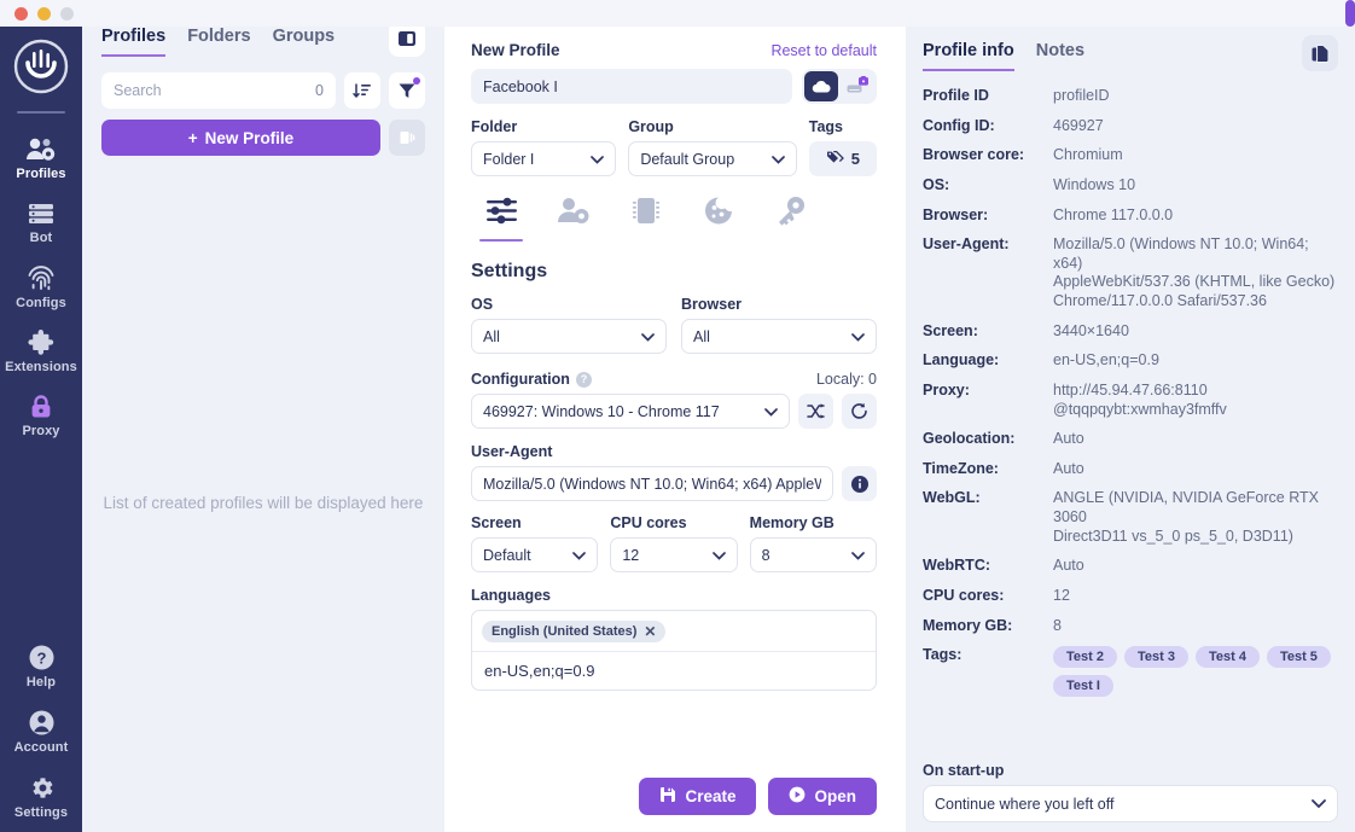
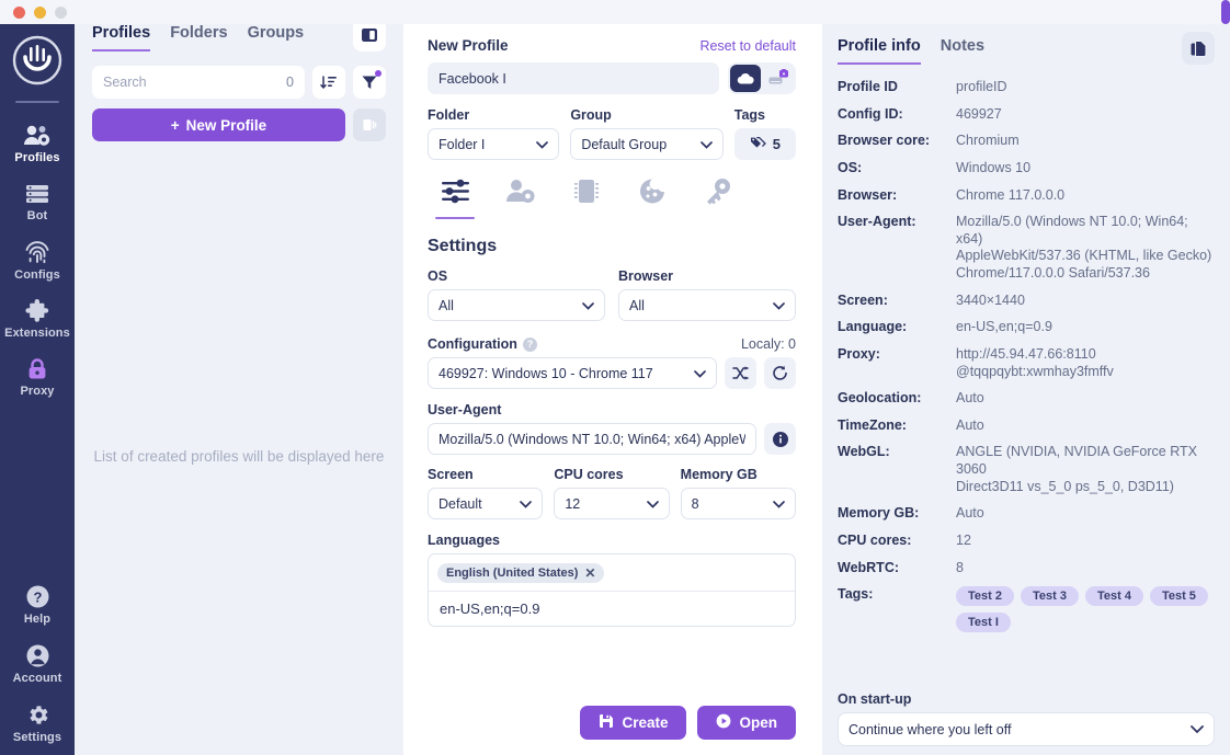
  Profiles
  Bot
  Configs
  Extensions
  Proxy
  ?
  Help
  Account
  Settings
  Profiles
  Folders
  Groups
  Search
  0
  +
  New Profile
  List of created profiles will be displayed here
  New Profile
  Reset to default
  Facebook I
  Folder
  Folder I
  Group
  Default Group
  Tags
  5
  Settings
  OS
  All
  Browser
  All
  Configuration
  ?
  Localy: 0
  469927: Windows 10 - Chrome 117
  User-Agent
  Screen
  Default
  CPU cores
  12
  Memory GB
  8
  Languages
  English (United States)
  ✕
  en-US,en;q=0.9
  Create
  Open
  Profile info
  Notes
  Profile ID
  profileID
  Config ID:
  469927
  Browser core:
  Chromium
  OS:
  Windows 10
  Browser:
  Chrome 117.0.0.0
  User-Agent:
  Mozilla/5.0 (Windows NT 10.0; Win64; x64)
  AppleWebKit/537.36 (KHTML, like Gecko)
  Chrome/117.0.0.0 Safari/537.36
  Screen:
- 3440×1640
+ 3440×1440
  Language:
  en-US,en;q=0.9
  Proxy:
  http://45.94.47.66:8110
  @tqqpqybt:xwmhay3fmffv
  Geolocation:
  Auto
  TimeZone:
  Auto
  WebGL:
  ANGLE (NVIDIA, NVIDIA GeForce RTX 3060
  Direct3D11 vs_5_0 ps_5_0, D3D11)
- WebRTC:
+ Memory GB:
  Auto
  CPU cores:
  12
- Memory GB:
+ WebRTC:
  8
  Tags:
  Test 2
  Test 3
  Test 4
  Test 5
  Test I
  On start-up
  Continue where you left off
